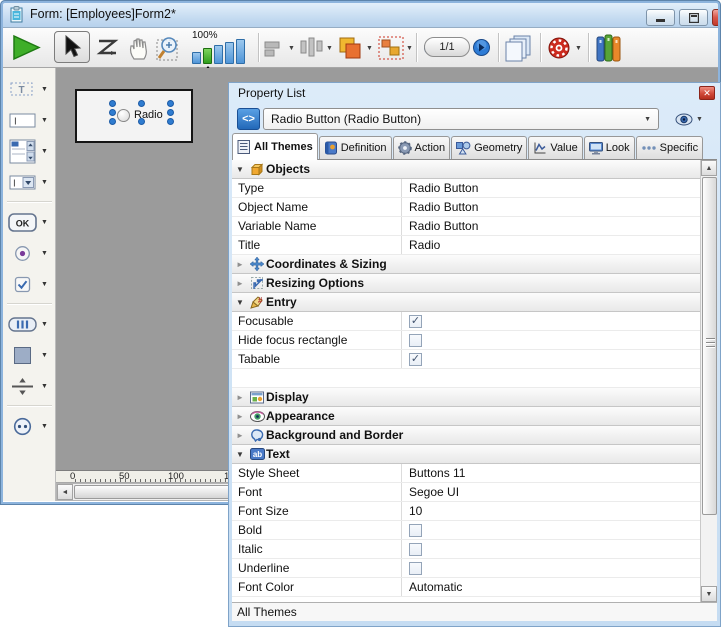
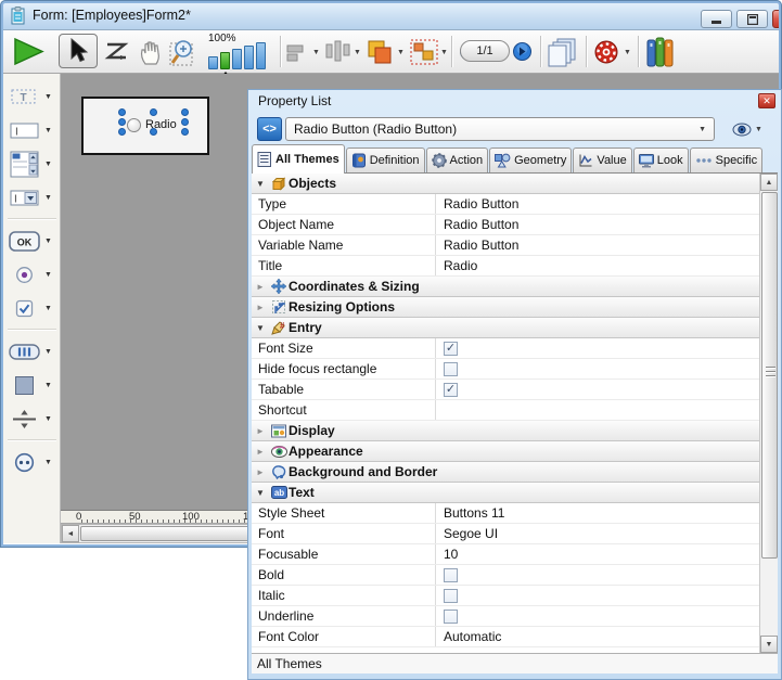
  Form: [Employees]Form2*
  100%
  1/1
  T
  I
  I
  OK
  Radio
  0
  50
  100
  1
  Property List
  ✕
  <>
  Radio Button (Radio Button)
  All Themes
  Definition
  Action
  Geometry
  Value
  Look
  Specific
  ▼
  Objects
  Type
  Radio Button
  Object Name
  Radio Button
  Variable Name
  Radio Button
  Title
  Radio
  ►
  Coordinates & Sizing
  ►
  Resizing Options
  ▼
  #
  Entry
- Focusable
+ Font Size
  ✓
  Hide focus rectangle
  Tabable
  ✓
+ Shortcut
  ►
  Display
  ►
  Appearance
  ►
  Background and Border
  ▼
  ab
  Text
  Style Sheet
  Buttons 11
  Font
  Segoe UI
- Font Size
+ Focusable
  10
  Bold
  Italic
  Underline
  Font Color
  Automatic
  All Themes
